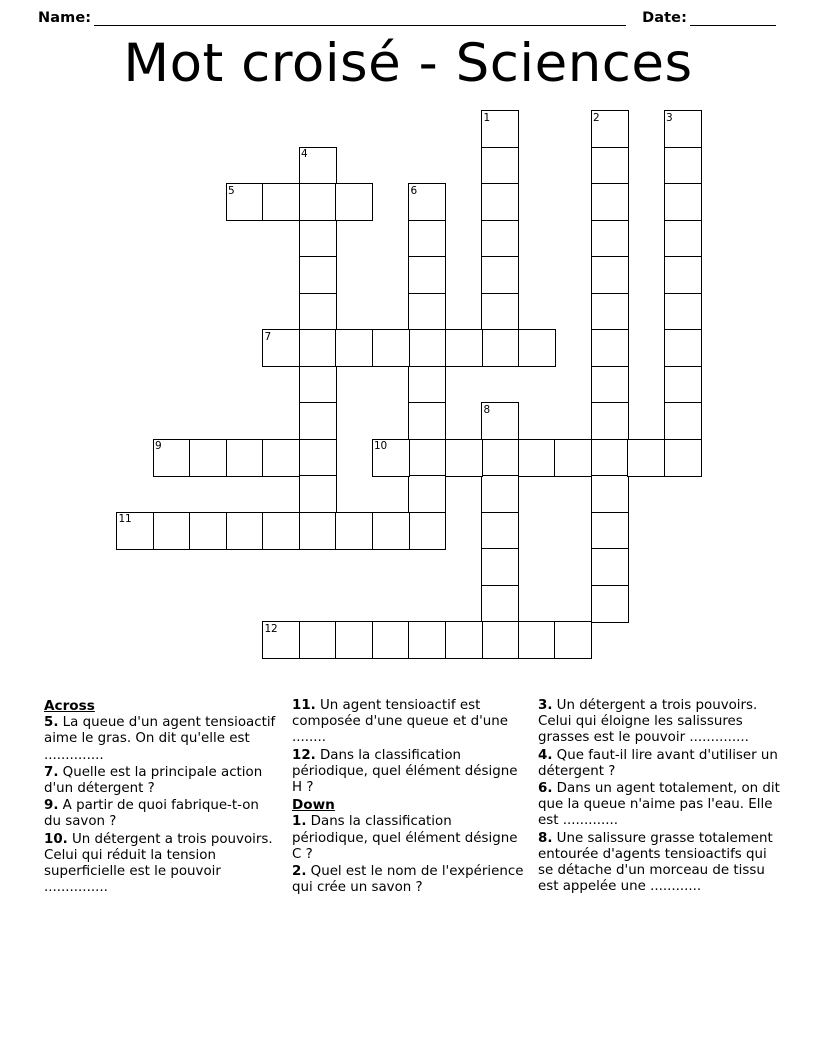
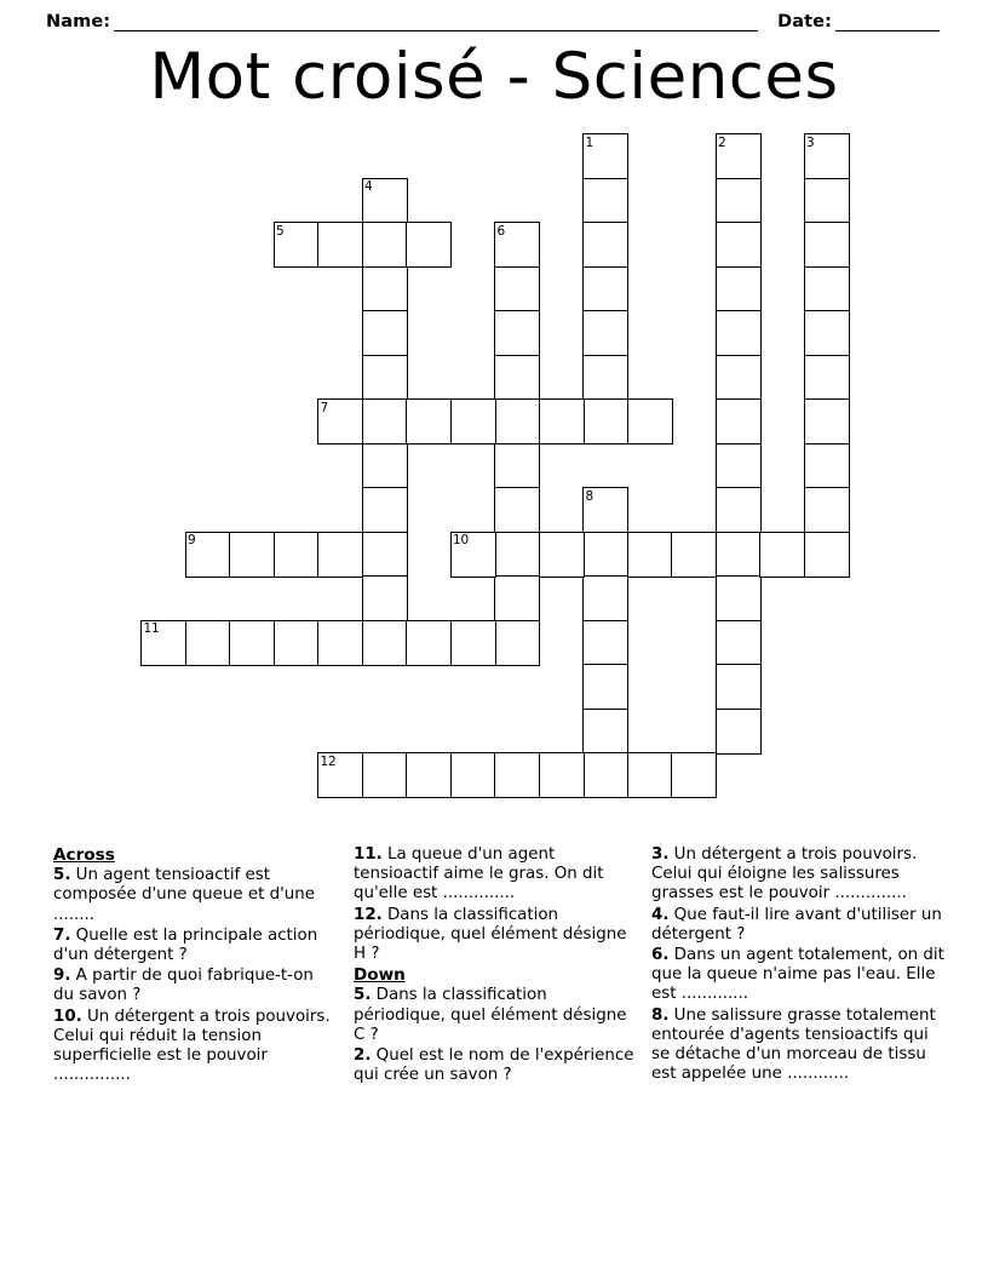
  Name:
  Date:
  Mot croisé - Sciences
  1
  2
  3
  4
  5
  6
  7
  8
  9
  10
  11
  12
  Across
- 5. La queue d'un agent tensioactif aime le gras. On dit qu'elle est ..............
+ 5. Un agent tensioactif est composée d'une queue et d'une ........
  7. Quelle est la principale action d'un détergent ?
  9. A partir de quoi fabrique-t-on du savon ?
  10. Un détergent a trois pouvoirs. Celui qui réduit la tension superficielle est le pouvoir ...............
- 11. Un agent tensioactif est composée d'une queue et d'une ........
+ 11. La queue d'un agent tensioactif aime le gras. On dit qu'elle est ..............
  12. Dans la classification périodique, quel élément désigne H ?
  Down
- 1. Dans la classification périodique, quel élément désigne C ?
+ 5. Dans la classification périodique, quel élément désigne C ?
  2. Quel est le nom de l'expérience qui crée un savon ?
  3. Un détergent a trois pouvoirs. Celui qui éloigne les salissures grasses est le pouvoir ..............
  4. Que faut-il lire avant d'utiliser un détergent ?
  6. Dans un agent totalement, on dit que la queue n'aime pas l'eau. Elle est .............
  8. Une salissure grasse totalement entourée d'agents tensioactifs qui se détache d'un morceau de tissu est appelée une ............
